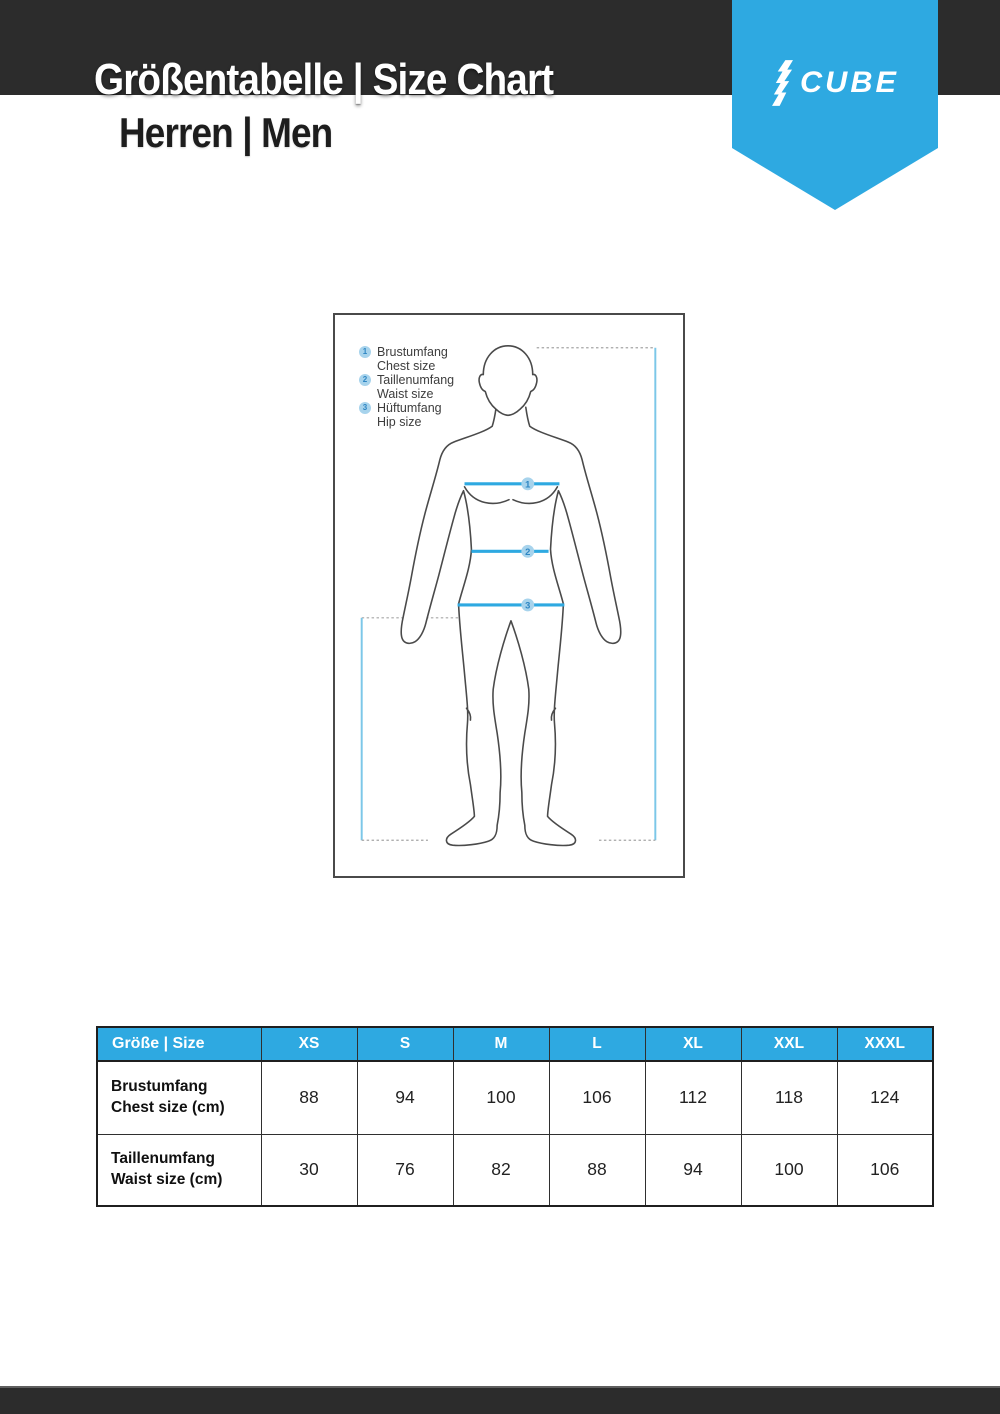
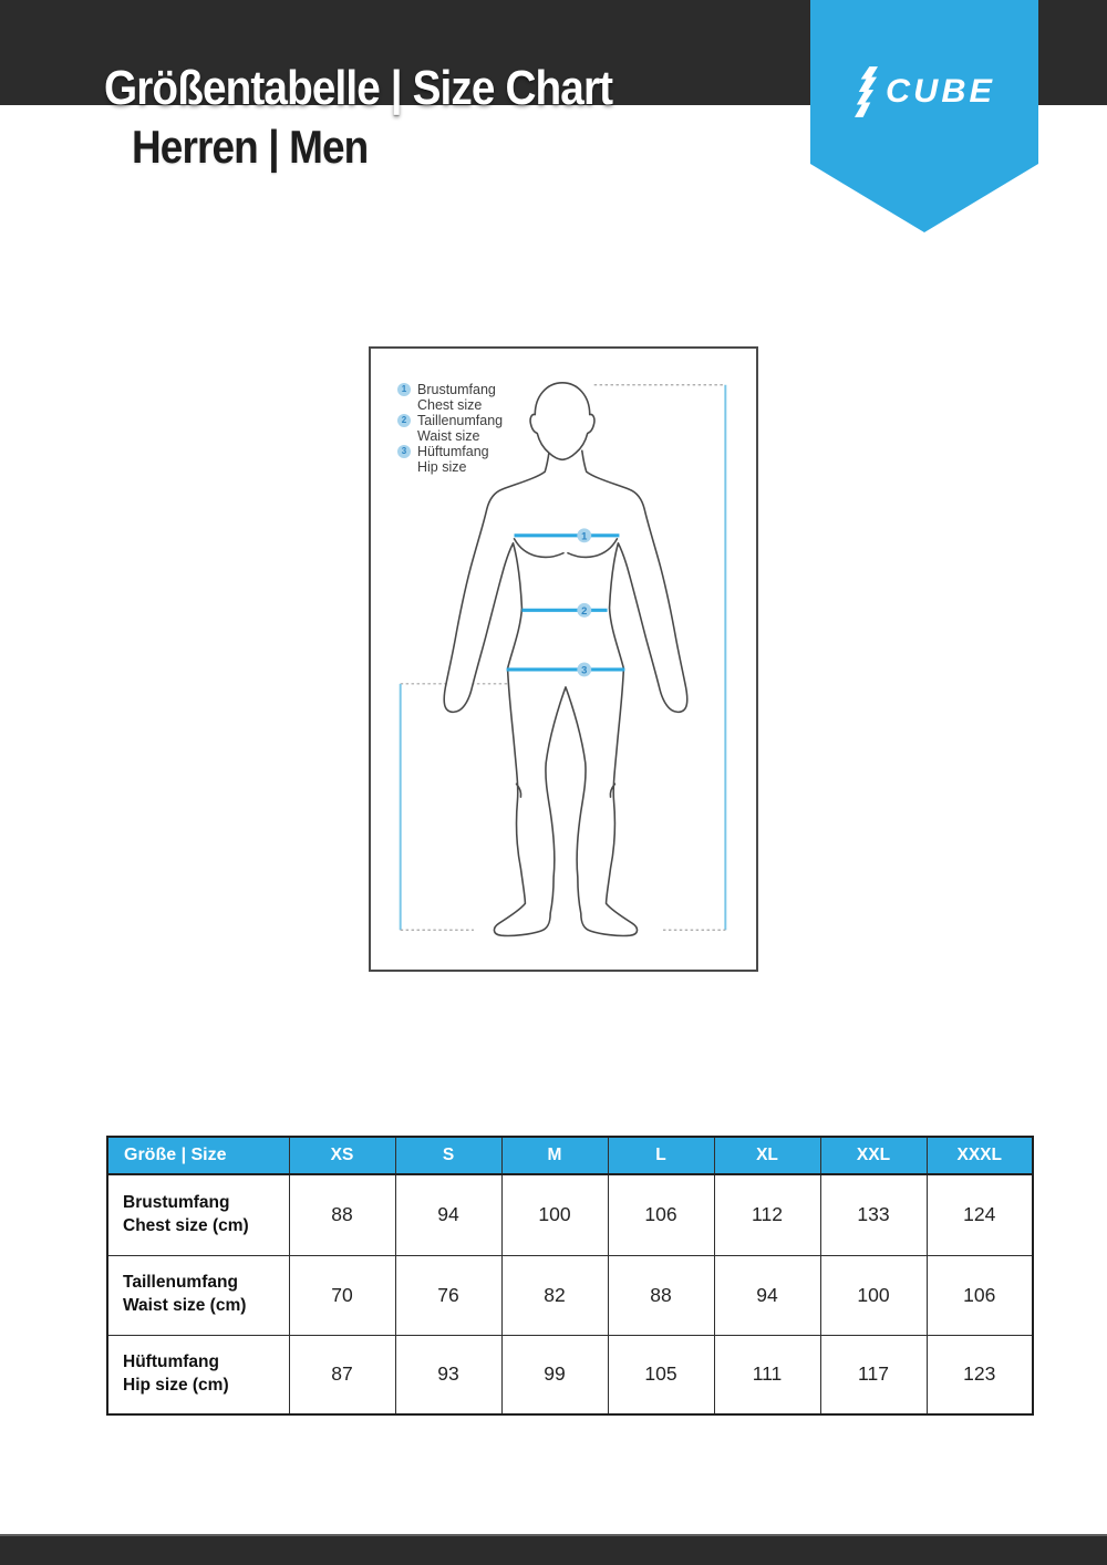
  Größentabelle | Size Chart
  Herren | Men
  CUBE
  1
  2
  3
  1
  Brustumfang
  Chest size
  2
  Taillenumfang
  Waist size
  3
  Hüftumfang
  Hip size
  Größe | Size	XS	S	M	L	XL	XXL	XXXL
- Brustumfang Chest size (cm)	88	94	100	106	112	118	124
+ Brustumfang Chest size (cm)	88	94	100	106	112	133	124
- Taillenumfang Waist size (cm)	30	76	82	88	94	100	106
+ Taillenumfang Waist size (cm)	70	76	82	88	94	100	106
+ Hüftumfang Hip size (cm)	87	93	99	105	111	117	123
